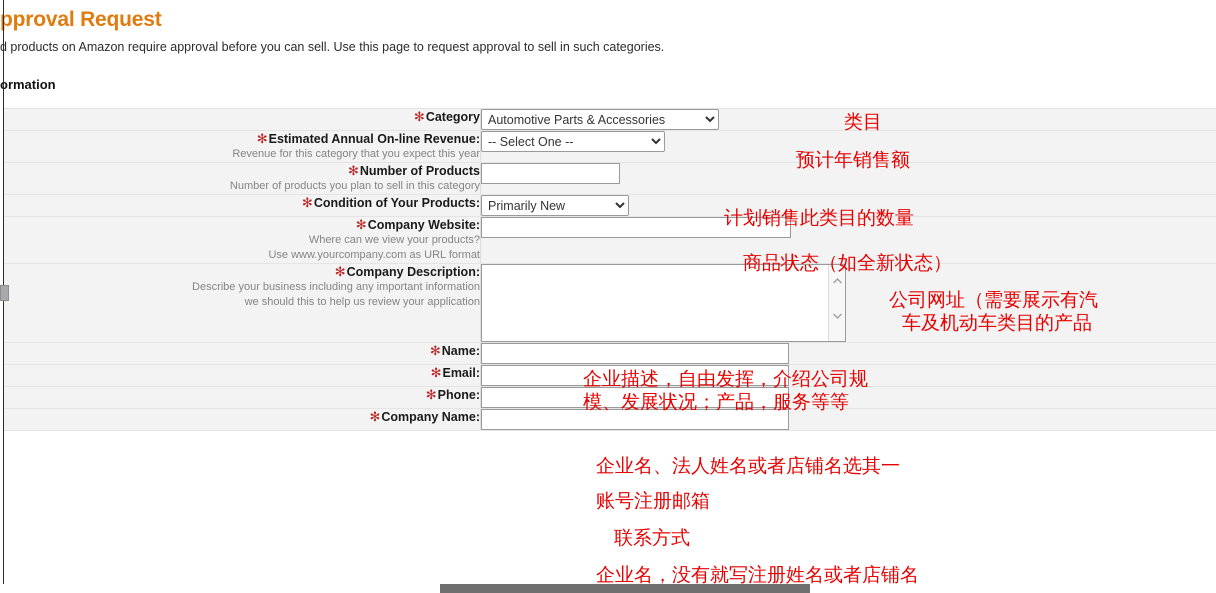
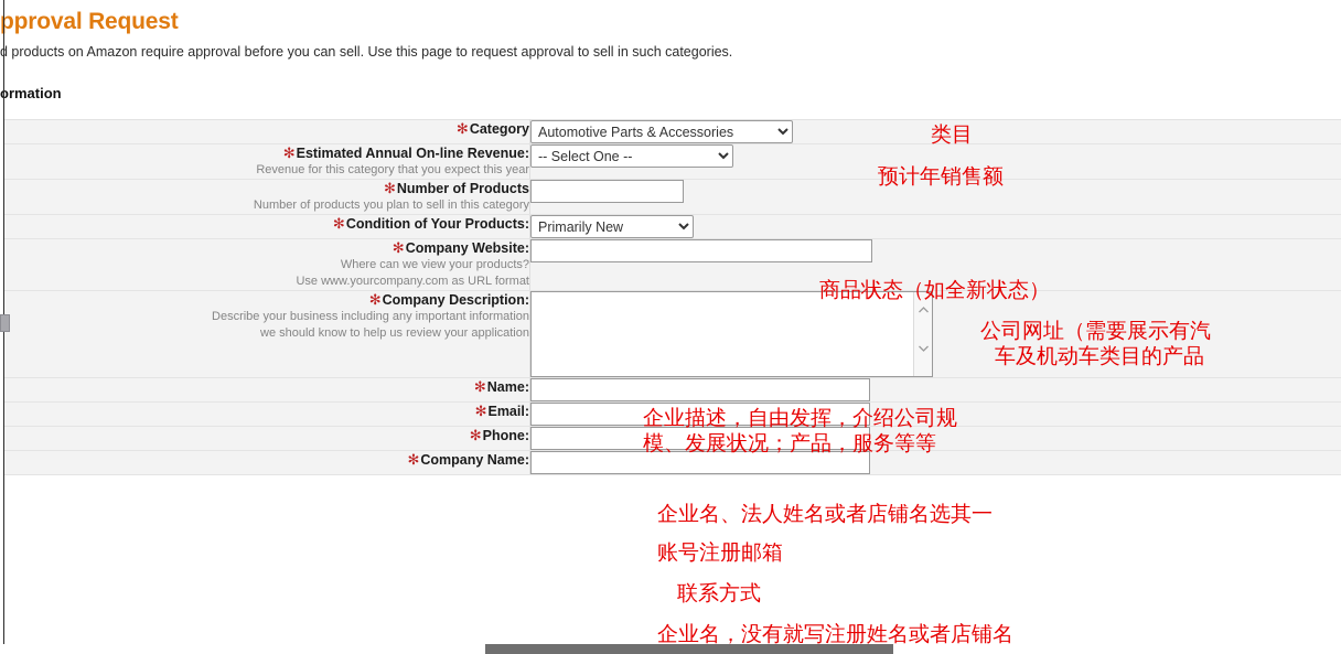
  pproval Request
  products on Amazon require approval before you can sell. Use this page to request approval to sell in such categories.
  rmation
  ✻Category	Automotive Parts & Accessories
  ✻Estimated Annual On-line Revenue: Revenue for this category that you expect this year	-- Select One --
  ✻Number of Products Number of products you plan to sell in this category
  ✻Condition of Your Products:	Primarily New
  ✻Company Website: Where can we view your products? Use www.yourcompany.com as URL format
- ✻Company Description: Describe your business including any important information we should this to help us review your application
+ ✻Company Description: Describe your business including any important information we should know to help us review your application
  ✻Name:
  ✻Email:
  ✻Phone:
  ✻Company Name:
  类目
  预计年销售额
- 计划销售此类目的数量
  商品状态（如全新状态）
  公司网址（需要展示有汽
  车及机动车类目的产品
  企业描述，自由发挥，介绍公司规
  模、发展状况；产品，服务等等
  企业名、法人姓名或者店铺名选其一
  账号注册邮箱
  联系方式
  企业名，没有就写注册姓名或者店铺名
